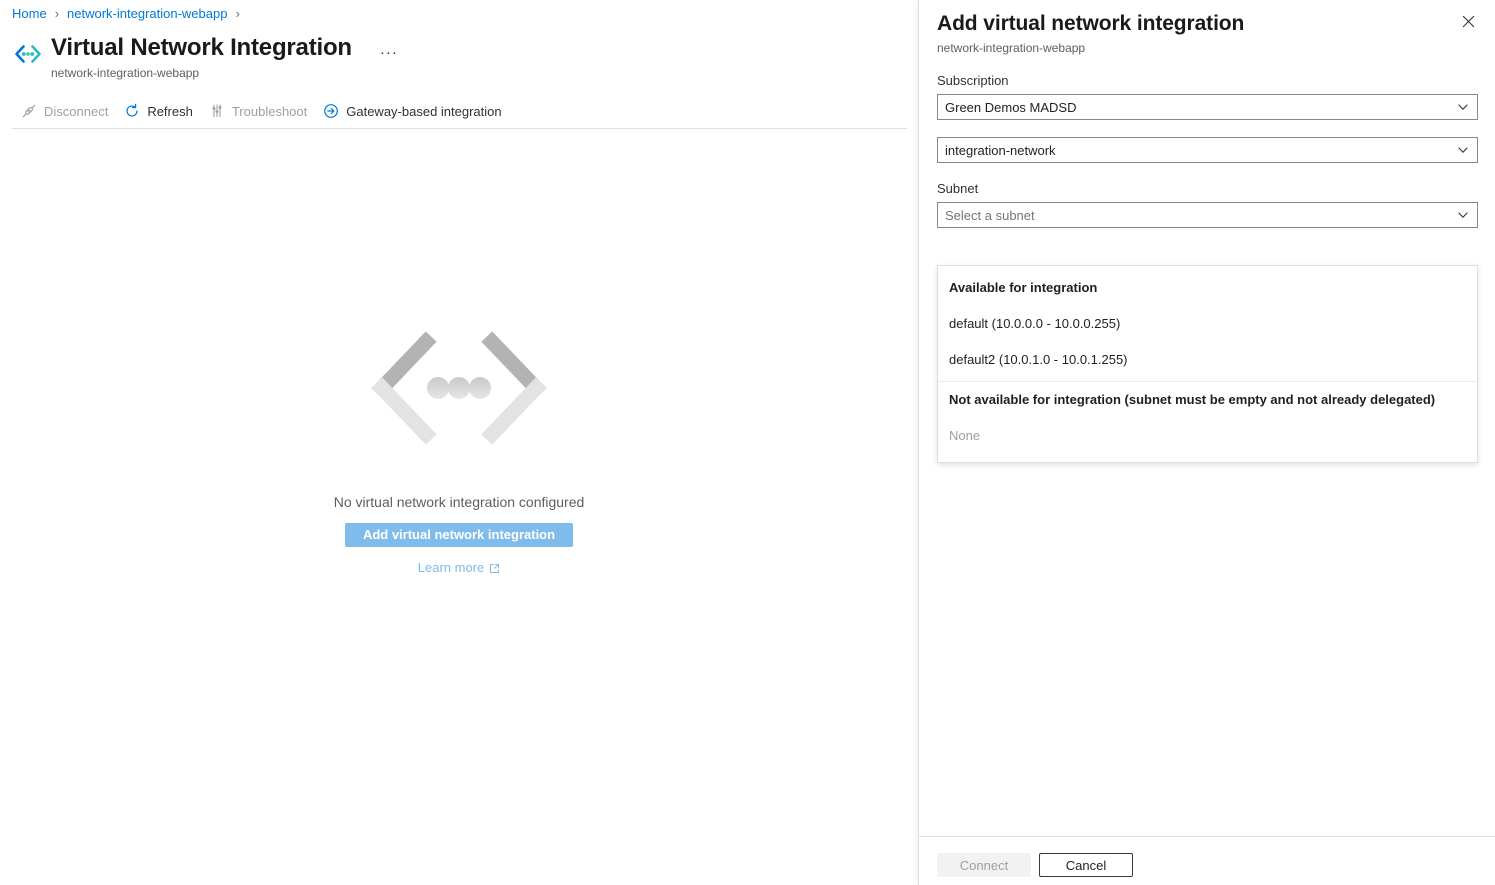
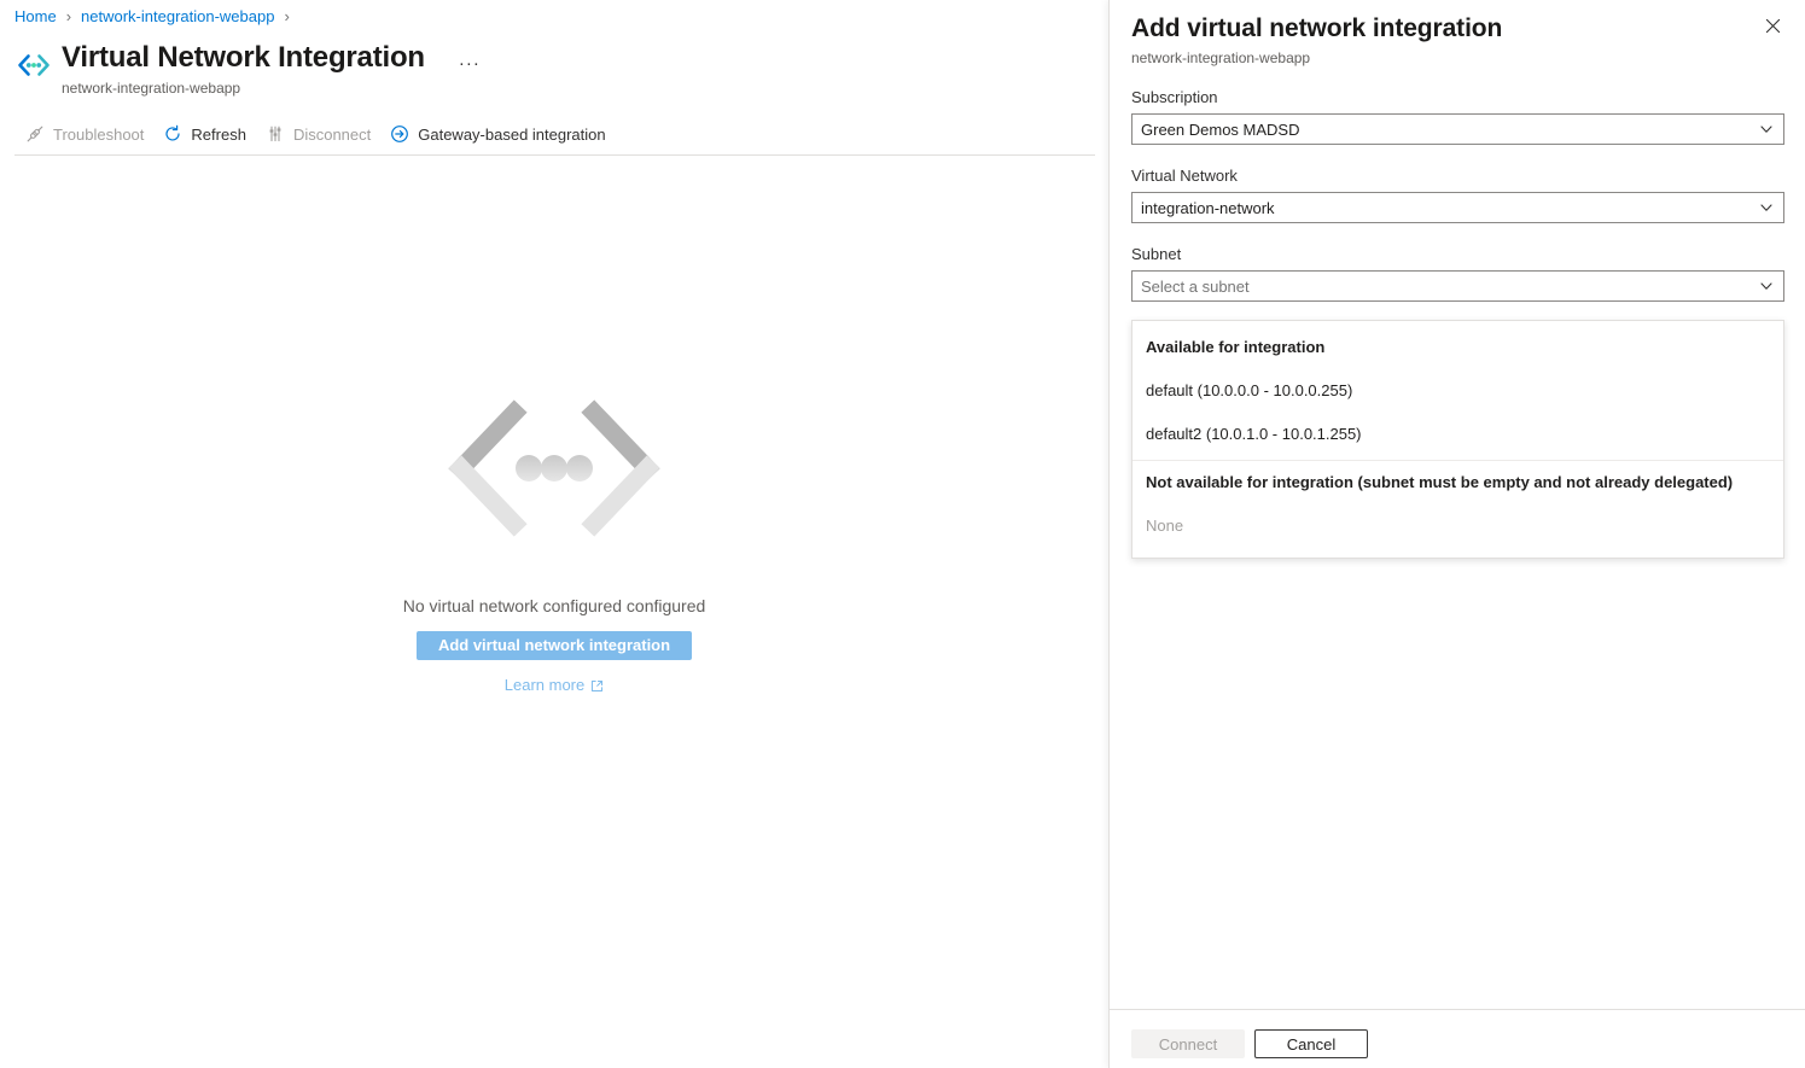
  Home
  ›
  network-integration-webapp
  ›
  Virtual Network Integration
  ···
  network-integration-webapp
- Disconnect
+ Troubleshoot
  Refresh
- Troubleshoot
+ Disconnect
  Gateway-based integration
- No virtual network integration configured
+ No virtual network configured configured
  Add virtual network integration
  Learn more
  Add virtual network integration
  network-integration-webapp
  Subscription
  Green Demos MADSD
+ Virtual Network
  integration-network
  Subnet
  Select a subnet
  Available for integration
  default (10.0.0.0 - 10.0.0.255)
  default2 (10.0.1.0 - 10.0.1.255)
  Not available for integration (subnet must be empty and not already delegated)
  None
  Connect
  Cancel
